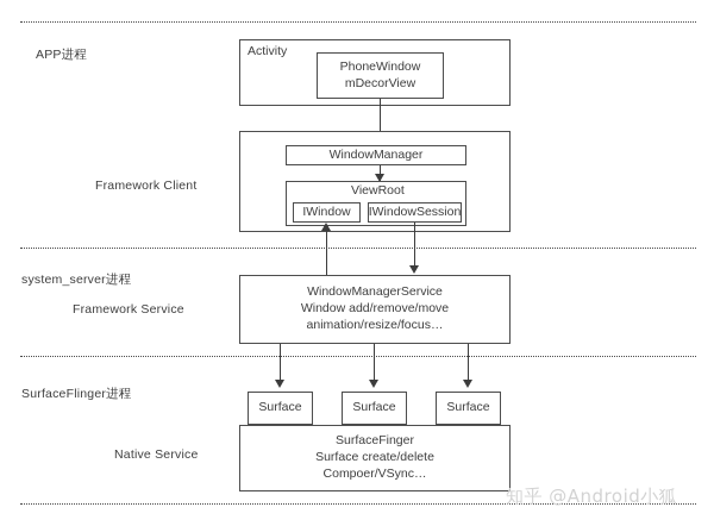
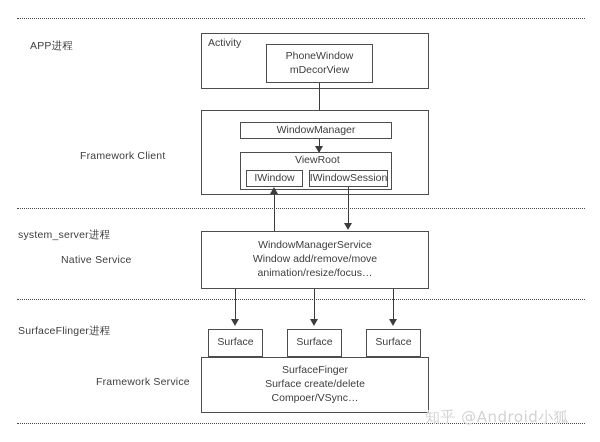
  APP进程
  Framework Client
  system_server进程
- Framework Service
+ Native Service
  SurfaceFlinger进程
- Native Service
+ Framework Service
  Activity
  PhoneWindow
  mDecorView
  WindowManager
  ViewRoot
  IWindow
  IWindowSession
  WindowManagerService
  Window add/remove/move
  animation/resize/focus…
  Surface
  Surface
  Surface
  SurfaceFinger
  Surface create/delete
  Compoer/VSync…
  知乎 @Android小狐
